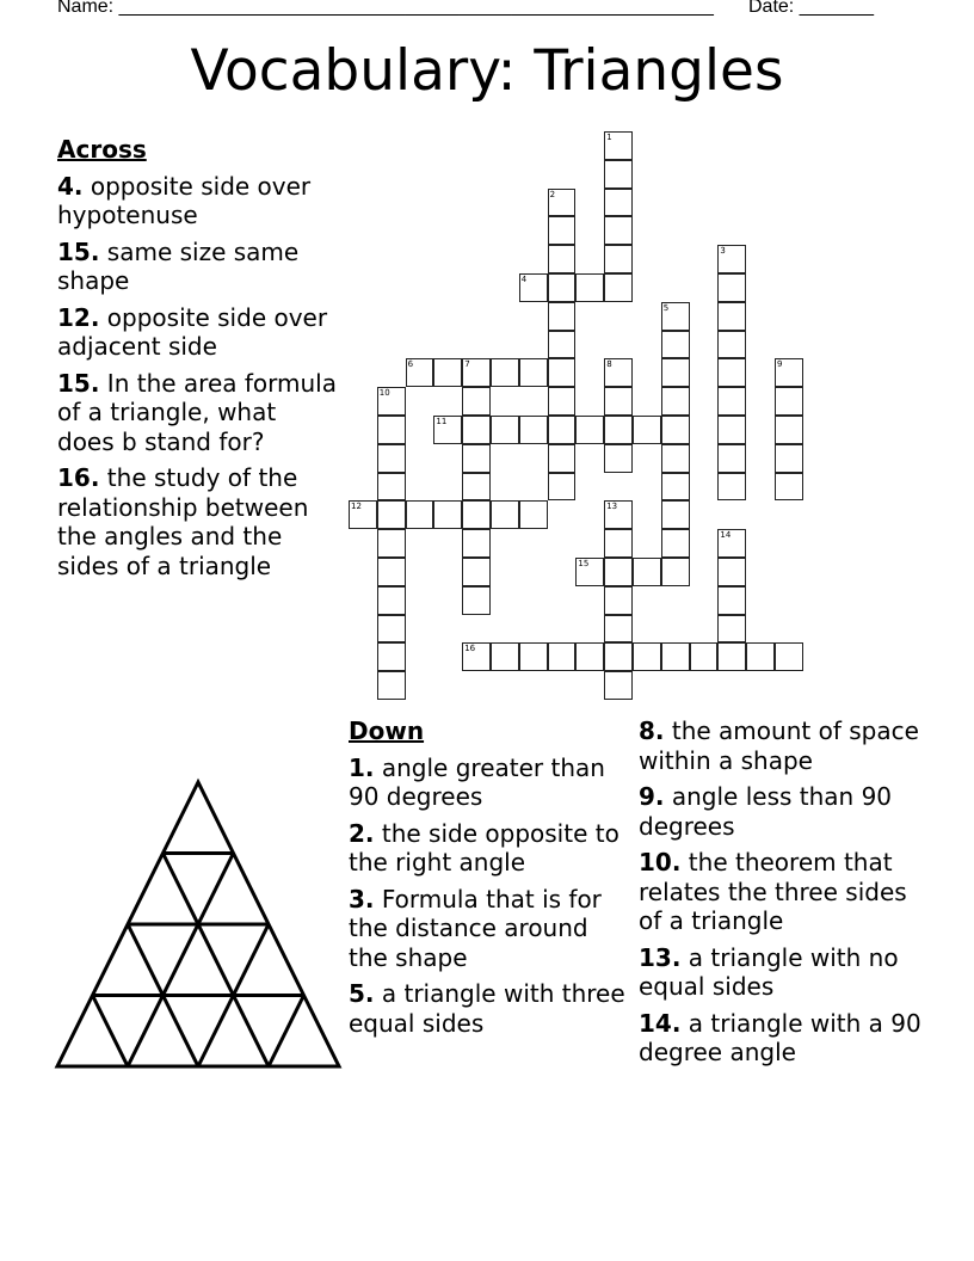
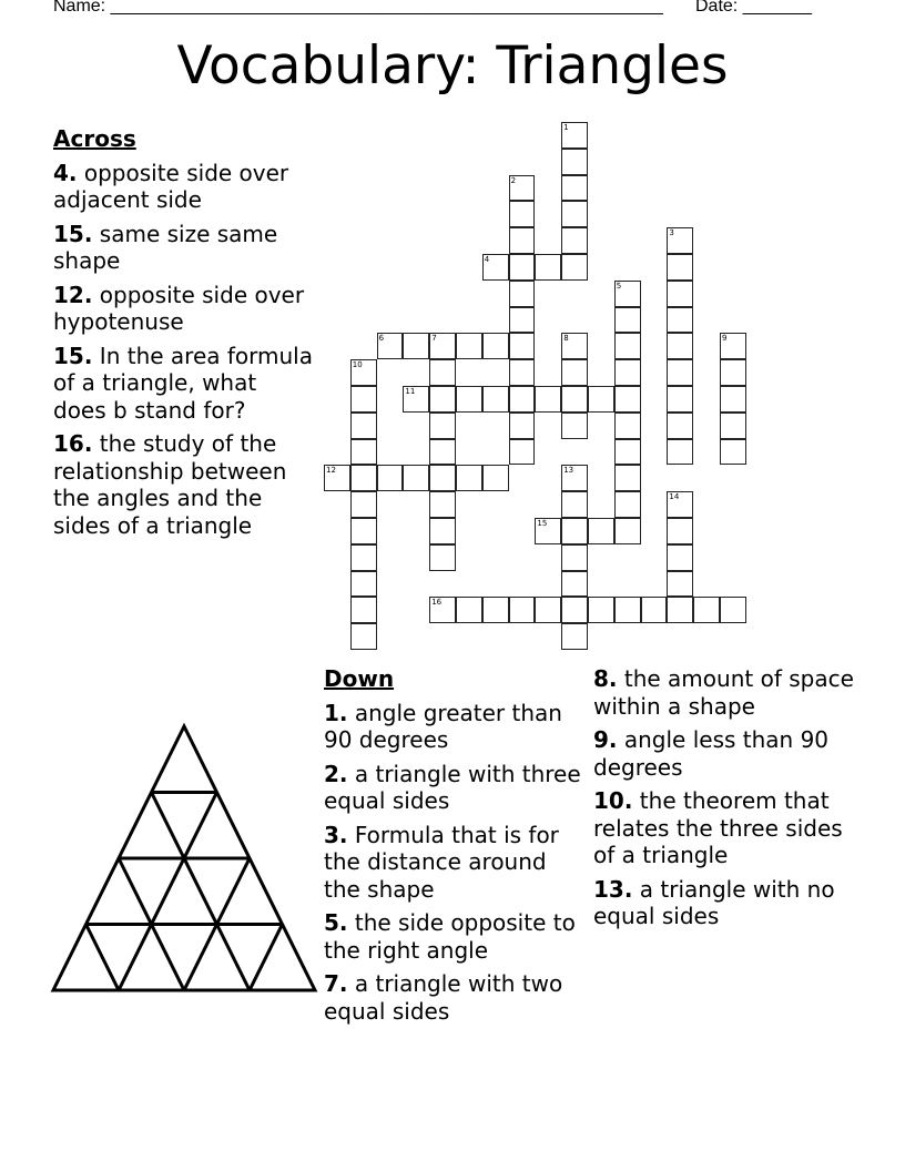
  Name: ________________________________________________________
  Date: _______
  Vocabulary: Triangles
  Across
- 4. opposite side over hypotenuse
+ 4. opposite side over adjacent side
  15. same size same shape
- 12. opposite side over adjacent side
+ 12. opposite side over hypotenuse
  15. In the area formula of a triangle, what does b stand for?
  16. the study of the relationship between the angles and the sides of a triangle
  Down
  1. angle greater than 90 degrees
- 2. the side opposite to the right angle
+ 2. a triangle with three equal sides
  3. Formula that is for the distance around the shape
- 5. a triangle with three equal sides
+ 5. the side opposite to the right angle
+ 7. a triangle with two equal sides
  8. the amount of space within a shape
  9. angle less than 90 degrees
  10. the theorem that relates the three sides of a triangle
  13. a triangle with no equal sides
- 14. a triangle with a 90 degree angle
  1
  2
  3
  4
  5
  6
  7
  8
  9
  10
  11
  12
  13
  14
  15
  16
